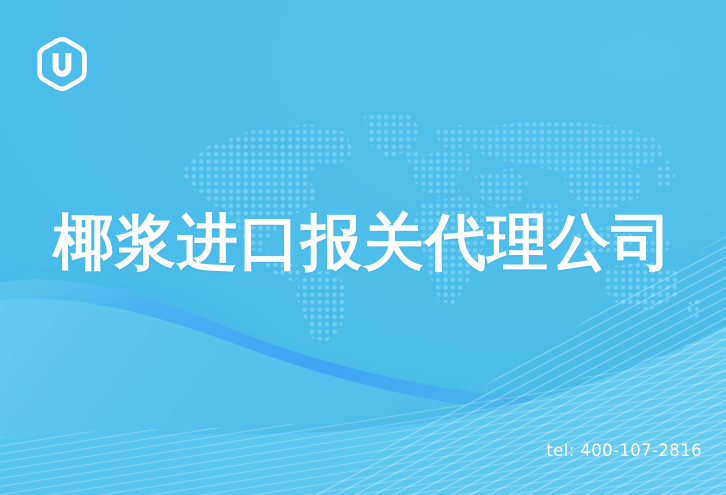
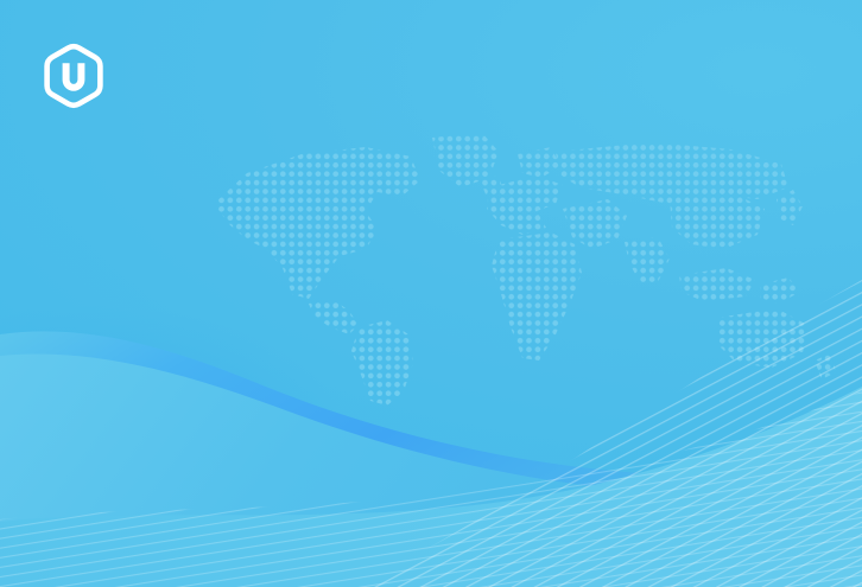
- 椰浆进口报关代理公司
- tel: 400-107-2816
